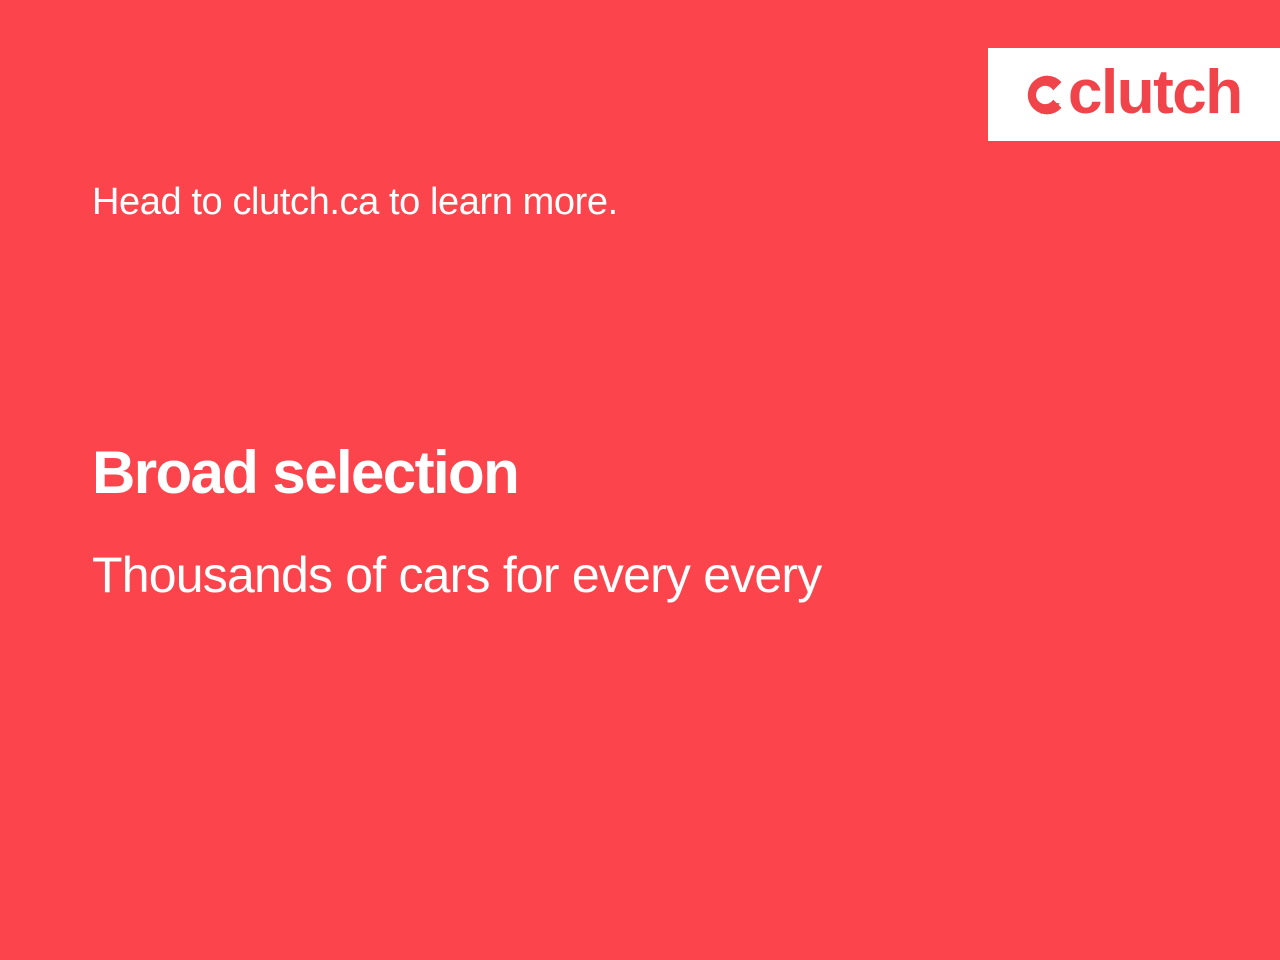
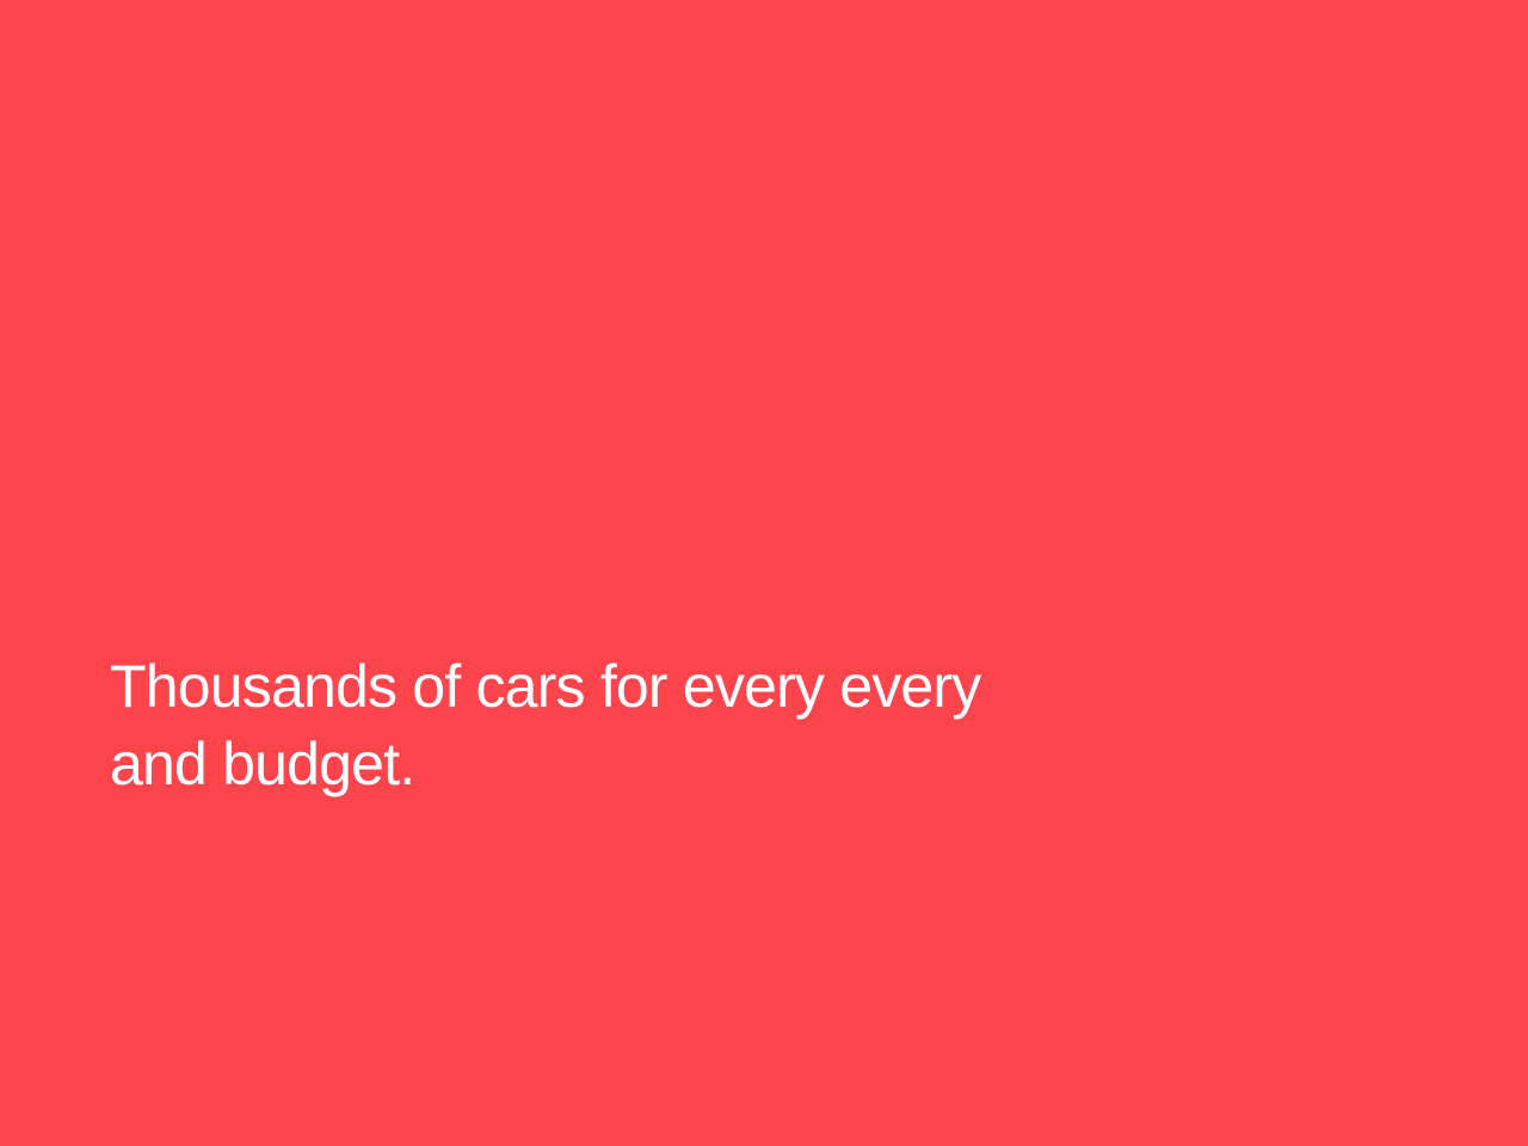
- clutch
- Head to clutch.ca to learn more.
- Broad selection
  Thousands of cars for every every
+ and budget.
